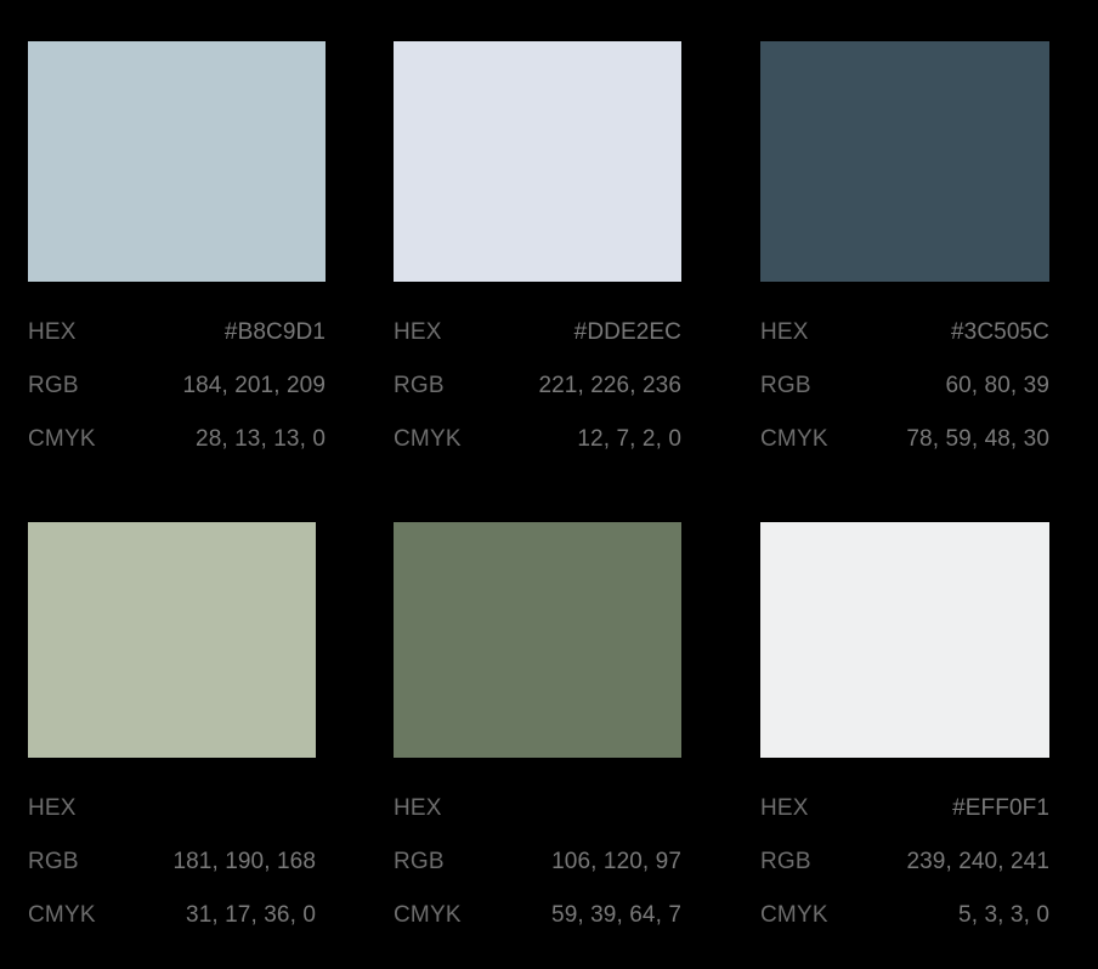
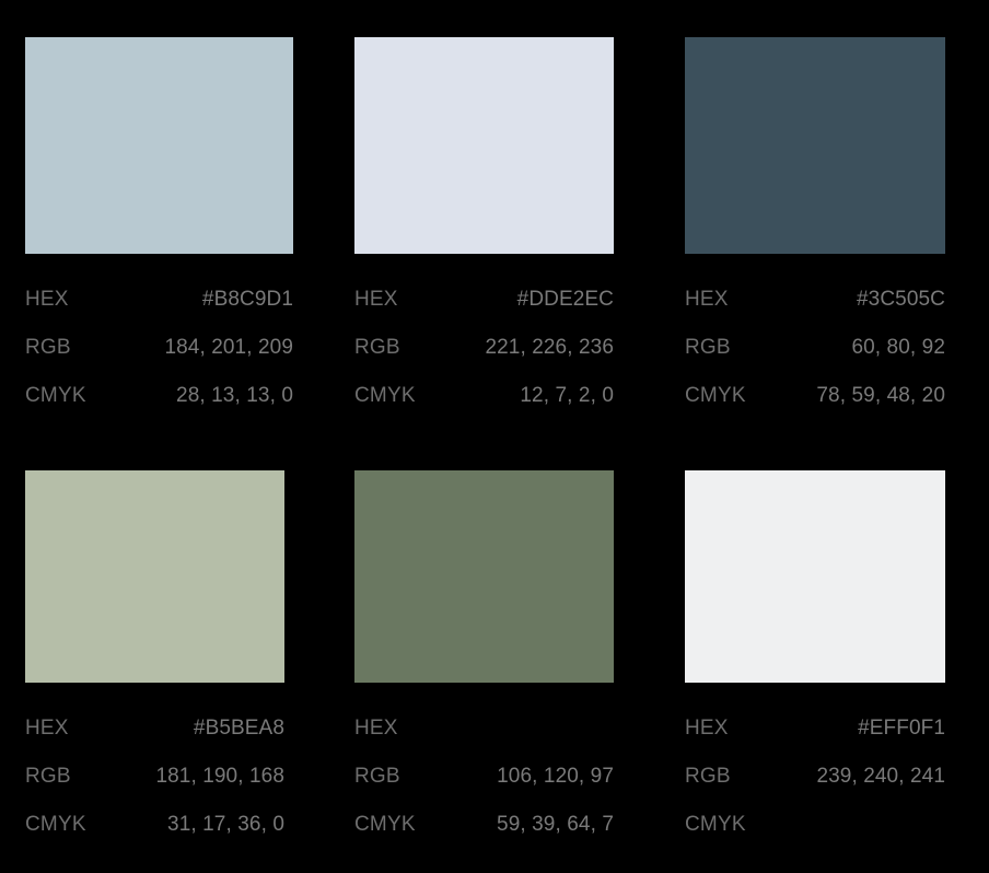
  HEX
  #B8C9D1
  RGB
  184, 201, 209
  CMYK
  28, 13, 13, 0
  HEX
  #DDE2EC
  RGB
  221, 226, 236
  CMYK
  12, 7, 2, 0
  HEX
  #3C505C
  RGB
- 60, 80, 39
+ 60, 80, 92
  CMYK
- 78, 59, 48, 30
+ 78, 59, 48, 20
  HEX
+ #B5BEA8
  RGB
  181, 190, 168
  CMYK
  31, 17, 36, 0
  HEX
  RGB
  106, 120, 97
  CMYK
  59, 39, 64, 7
  HEX
  #EFF0F1
  RGB
  239, 240, 241
  CMYK
- 5, 3, 3, 0
